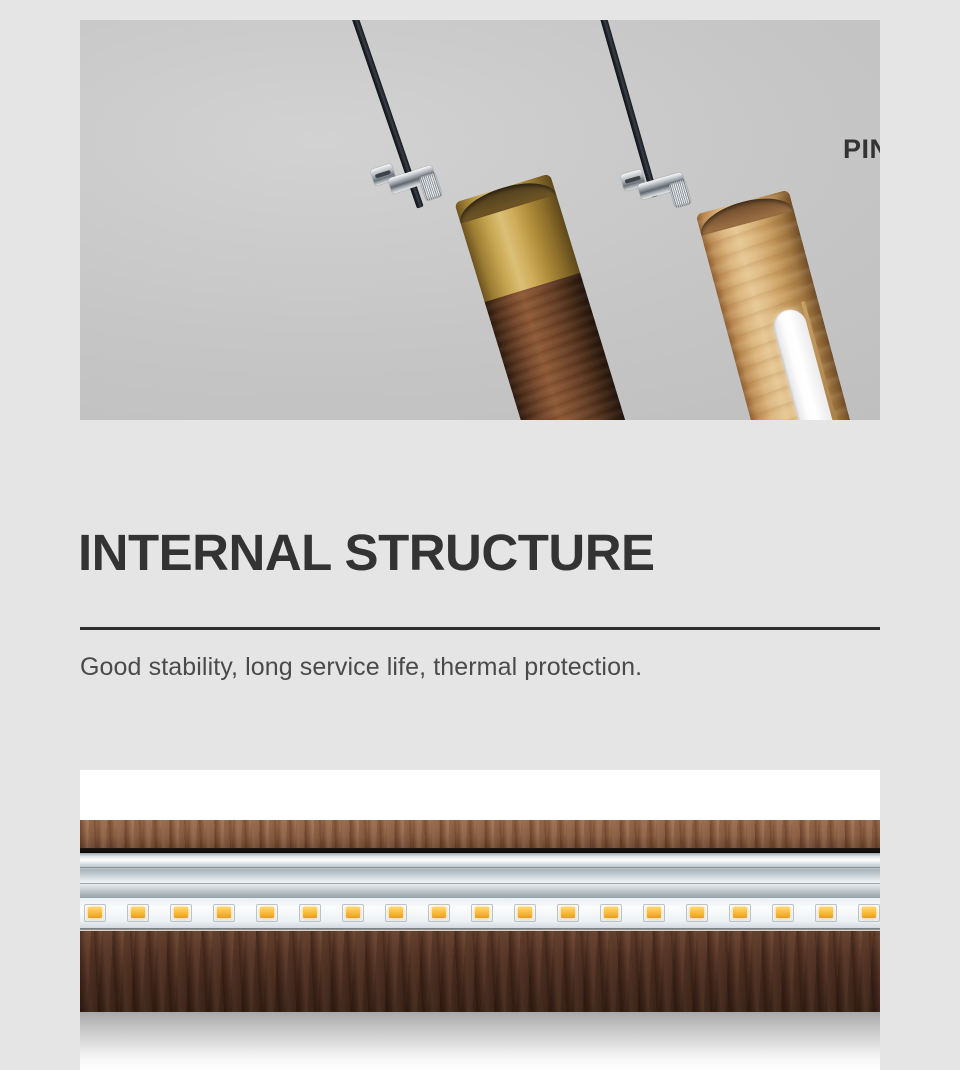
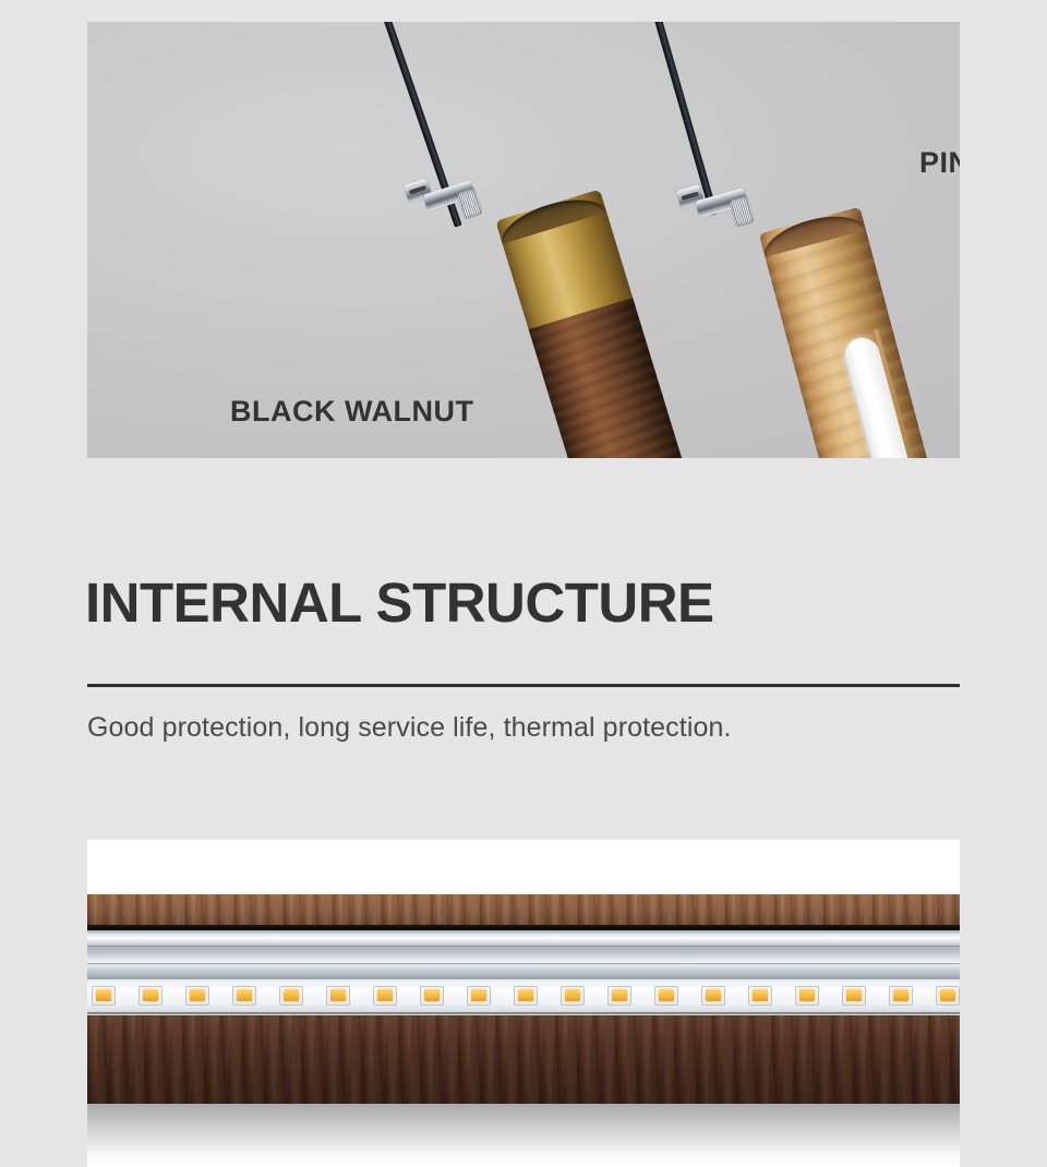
+ BLACK WALNUT
  PIN
  INTERNAL STRUCTURE
- Good stability, long service life, thermal protection.
+ Good protection, long service life, thermal protection.
